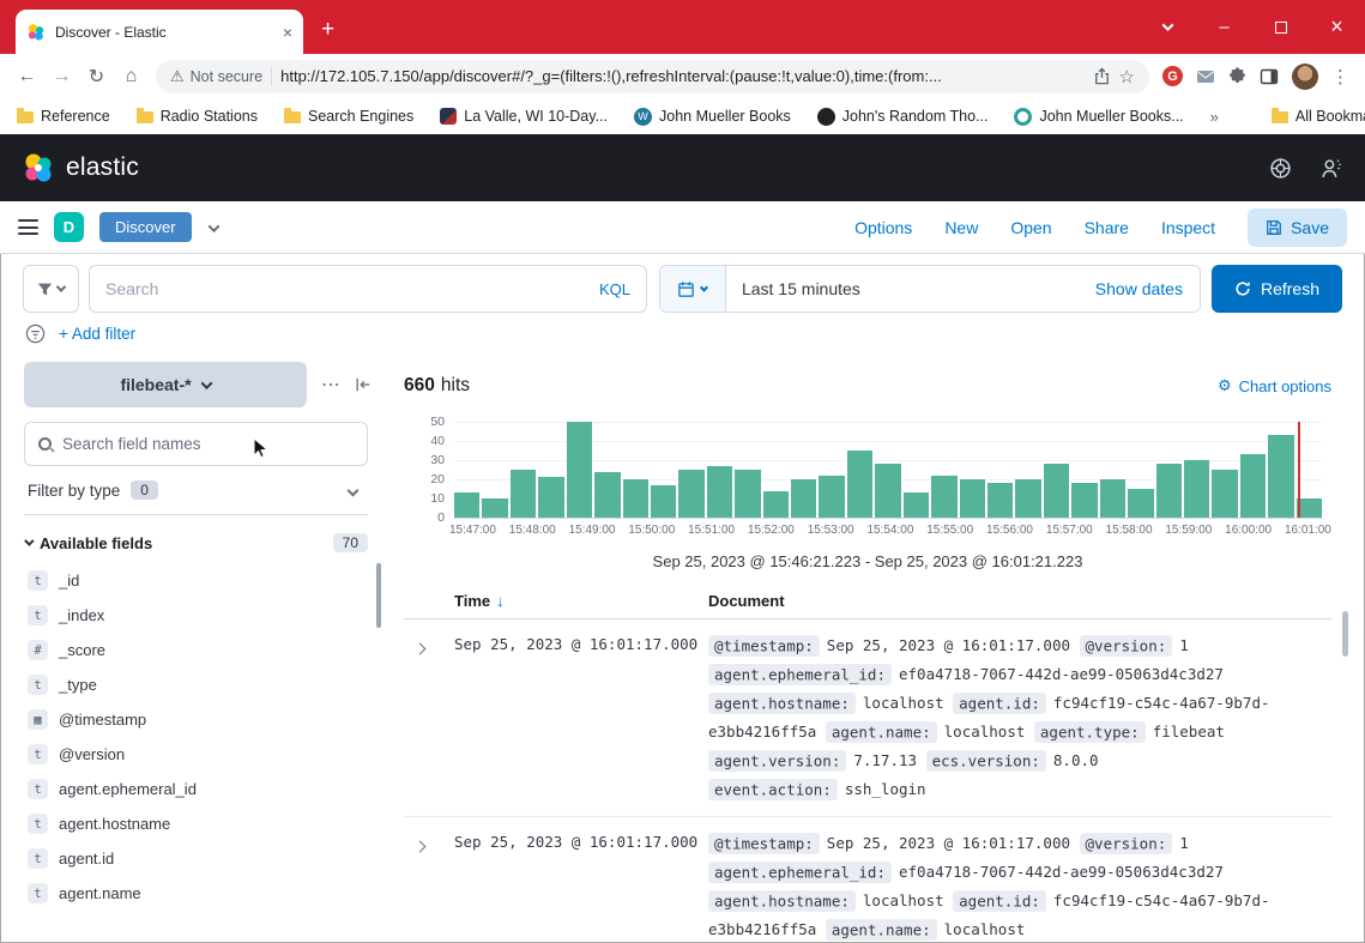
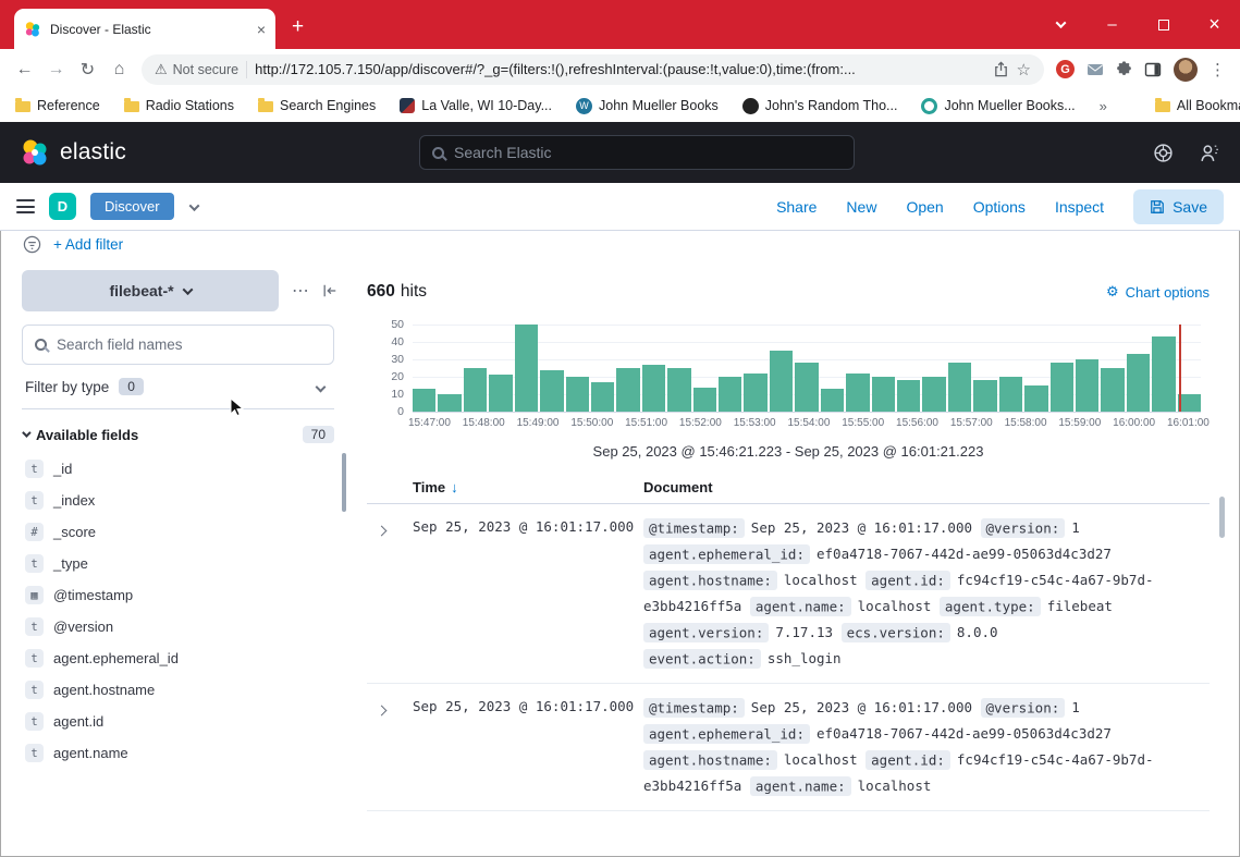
  Discover - Elastic
  ×
  +
  –
  ×
  ←
  →
  ↻
  ⌂
  ⚠
  Not secure
  http://172.105.7.150/app/discover#/?_g=(filters:!(),refreshInterval:(pause:!t,value:0),time:(from:...
  ☆
  G
  ⋮
  Reference
  Radio Stations
  Search Engines
  La Valle, WI 10-Day...
  W
  John Mueller Books
  John's Random Tho...
  John Mueller Books...
  »
  elastic
+ Search Elastic
  D
  Discover
- Options
+ Share
  New
  Open
- Share
+ Options
  Inspect
  Save
- Search
- KQL
- Last 15 minutes
- Show dates
- Refresh
  + Add filter
  filebeat-*
  ⋯
  Search field names
  Filter by type
  0
  Available fields
  70
  t
  _id
  t
  _index
  #
  _score
  t
  _type
  ▦
  @timestamp
  t
  @version
  t
  agent.ephemeral_id
  t
  agent.hostname
  t
  agent.id
  t
  agent.name
  660
  hits
  ⚙
  Chart options
  0
  10
  20
  30
  40
  50
  15:47:00
  15:48:00
  15:49:00
  15:50:00
  15:51:00
  15:52:00
  15:53:00
  15:54:00
  15:55:00
  15:56:00
  15:57:00
  15:58:00
  15:59:00
  16:00:00
  16:01:00
  Sep 25, 2023 @ 15:46:21.223 - Sep 25, 2023 @ 16:01:21.223
  Time
  ↓
  Document
  Sep 25, 2023 @ 16:01:17.000
  @timestamp: Sep 25, 2023 @ 16:01:17.000 @version: 1 agent.ephemeral_id: ef0a4718-7067-442d-ae99-05063d4c3d27 agent.hostname: localhost agent.id: fc94cf19-c54c-4a67-9b7d-e3bb4216ff5a agent.name: localhost agent.type: filebeat agent.version: 7.17.13 ecs.version: 8.0.0 event.action: ssh_login
  Sep 25, 2023 @ 16:01:17.000
  @timestamp: Sep 25, 2023 @ 16:01:17.000 @version: 1 agent.ephemeral_id: ef0a4718-7067-442d-ae99-05063d4c3d27 agent.hostname: localhost agent.id: fc94cf19-c54c-4a67-9b7d-e3bb4216ff5a agent.name: localhost
